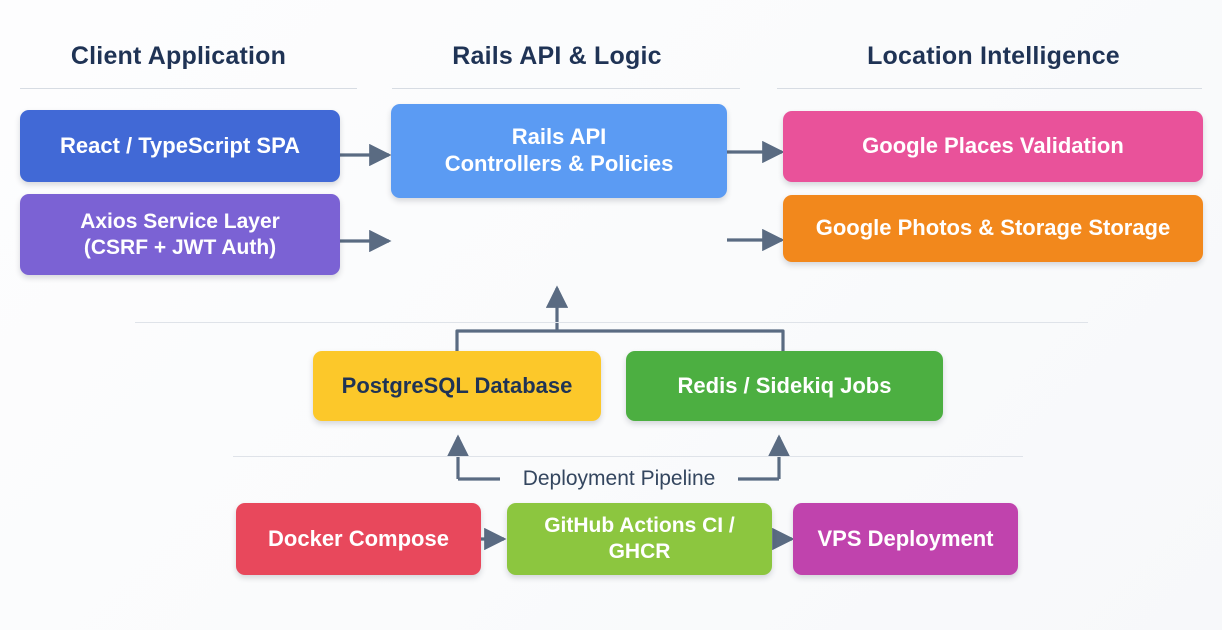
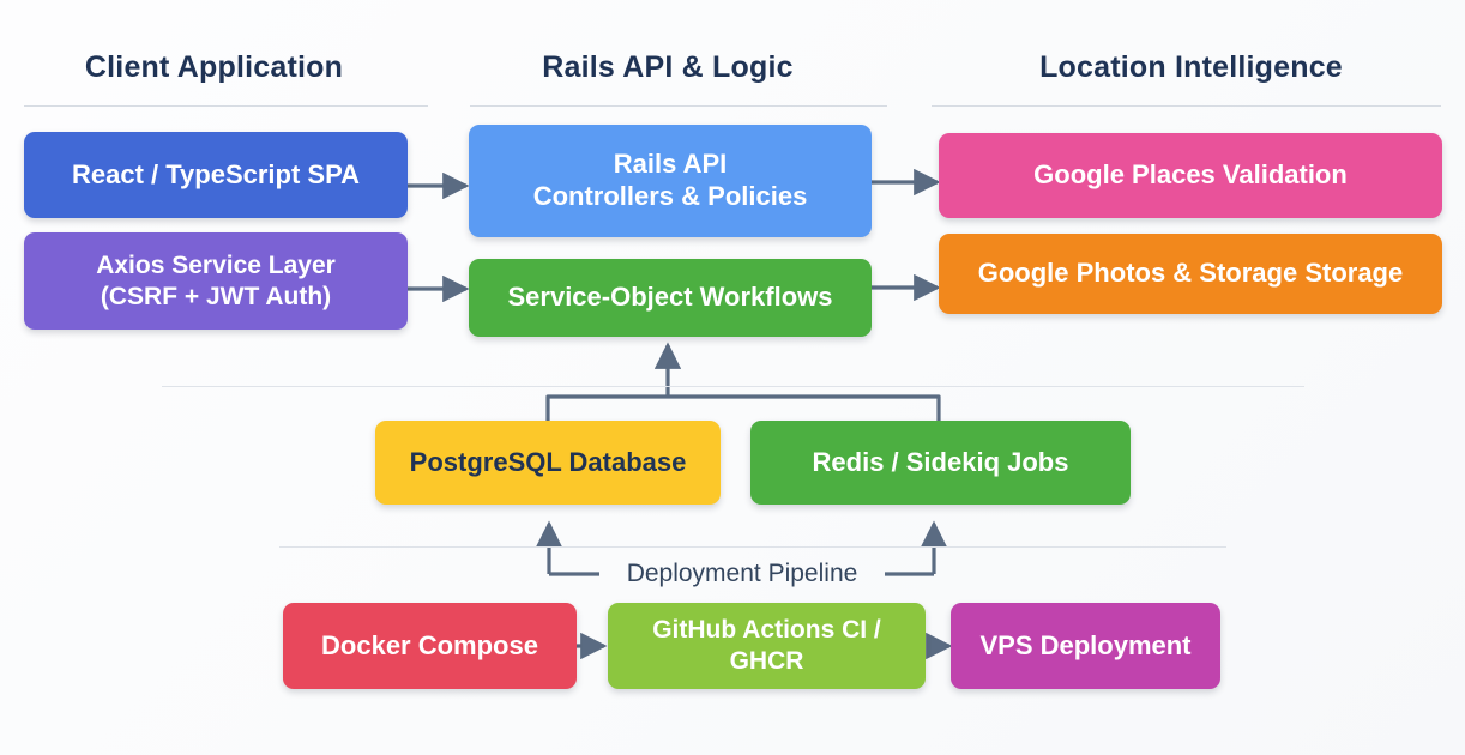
  Client Application
  Rails API & Logic
  Location Intelligence
  React / TypeScript SPA
  Axios Service Layer
  (CSRF + JWT Auth)
  Rails API
  Controllers & Policies
+ Service-Object Workflows
  Google Places Validation
  Google Photos & Storage Storage
  PostgreSQL Database
  Redis / Sidekiq Jobs
  Deployment Pipeline
  Docker Compose
  GitHub Actions CI / GHCR
  VPS Deployment
